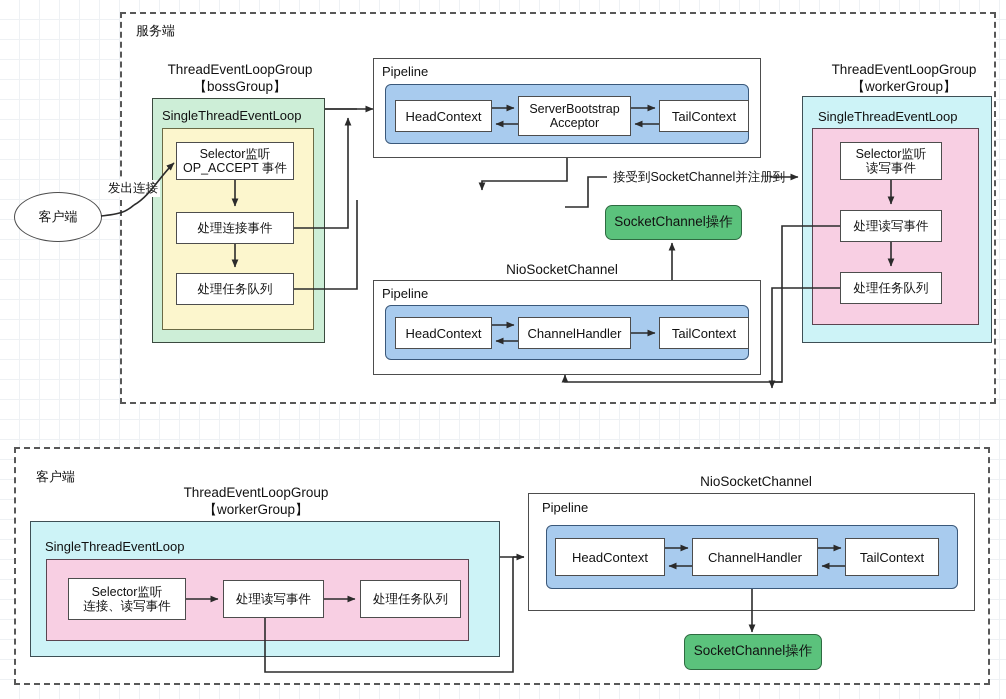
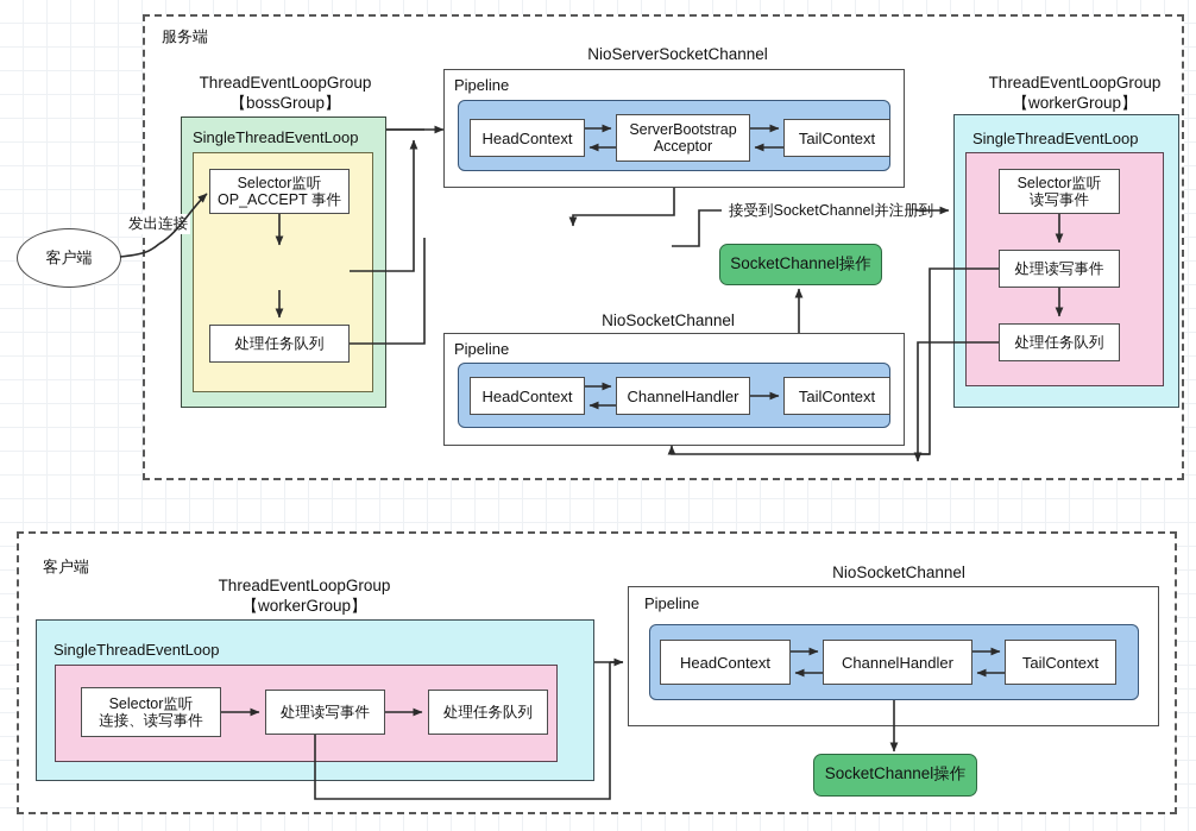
  服务端
  ThreadEventLoopGroup
  【bossGroup】
  SingleThreadEventLoop
  Selector监听
  OP_ACCEPT 事件
- 处理连接事件
  处理任务队列
  客户端
  发出连
+ NioServerSocketChannel
  Pipeline
  HeadContext
  ServerBootstrap
  Acceptor
  TailContext
  SocketChannel操作
  接受到SocketChannel并注册
  NioSocketChannel
  Pipeline
  HeadContext
  ChannelHandler
  TailContext
  ThreadEventLoopGroup
  【workerGroup】
  SingleThreadEventLoop
  Selector监听
  读写事件
  处理读写事件
  处理任务队列
  客户端
  ThreadEventLoopGroup
  【workerGroup】
  SingleThreadEventLoop
  Selector监听
  连接、读写事件
  处理读写事件
  处理任务队列
  NioSocketChannel
  Pipeline
  HeadContext
  ChannelHandler
  TailContext
  SocketChannel操作
